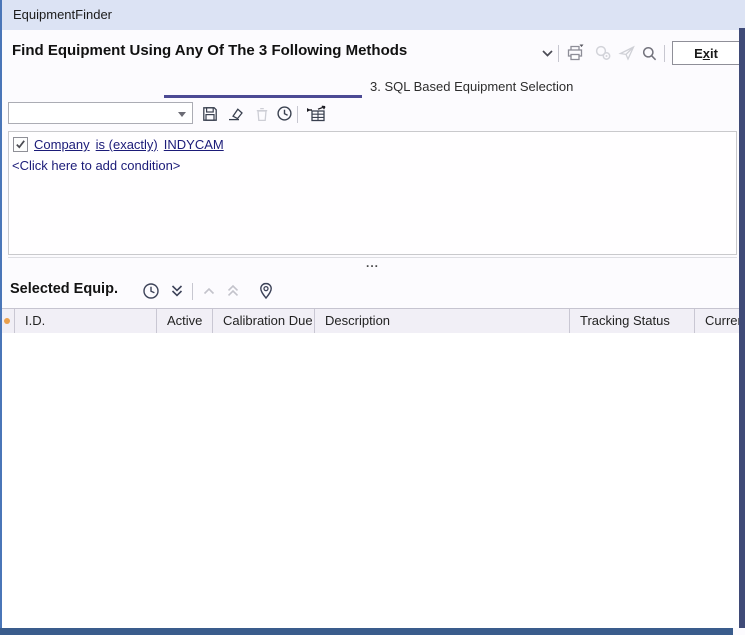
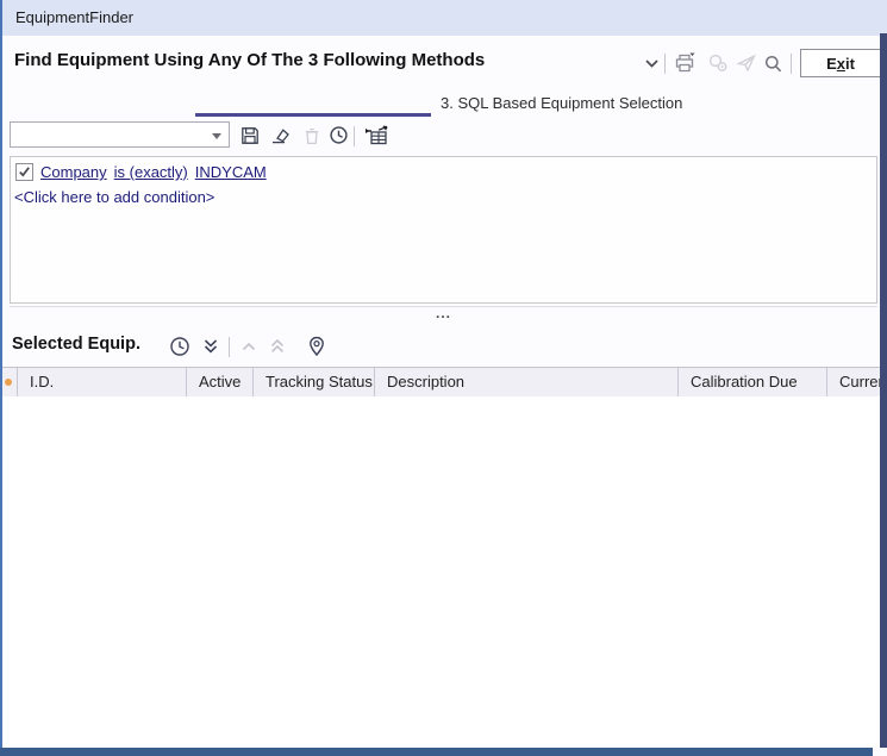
  EquipmentFinder
  Find Equipment Using Any Of The 3 Following Methods
  E
  x
  it
  3. SQL Based Equipment Selection
  Company
  is (exactly)
  INDYCAM
  <Click here to add condition>
  ...
  Selected Equip.
  I.D.
  Active
- Calibration Due
+ Tracking Status
  Description
- Tracking Status
+ Calibration Due
